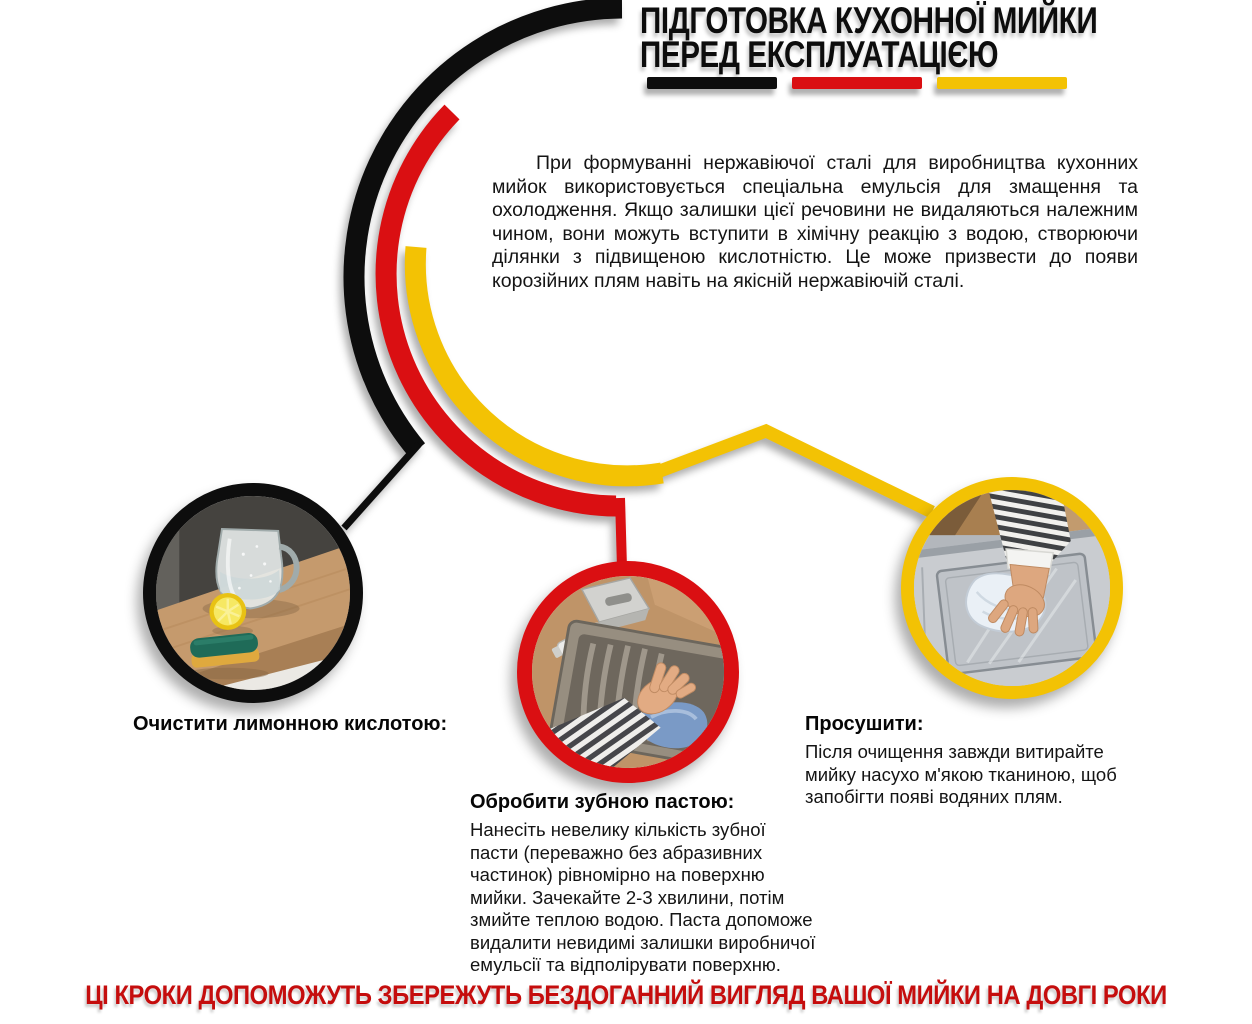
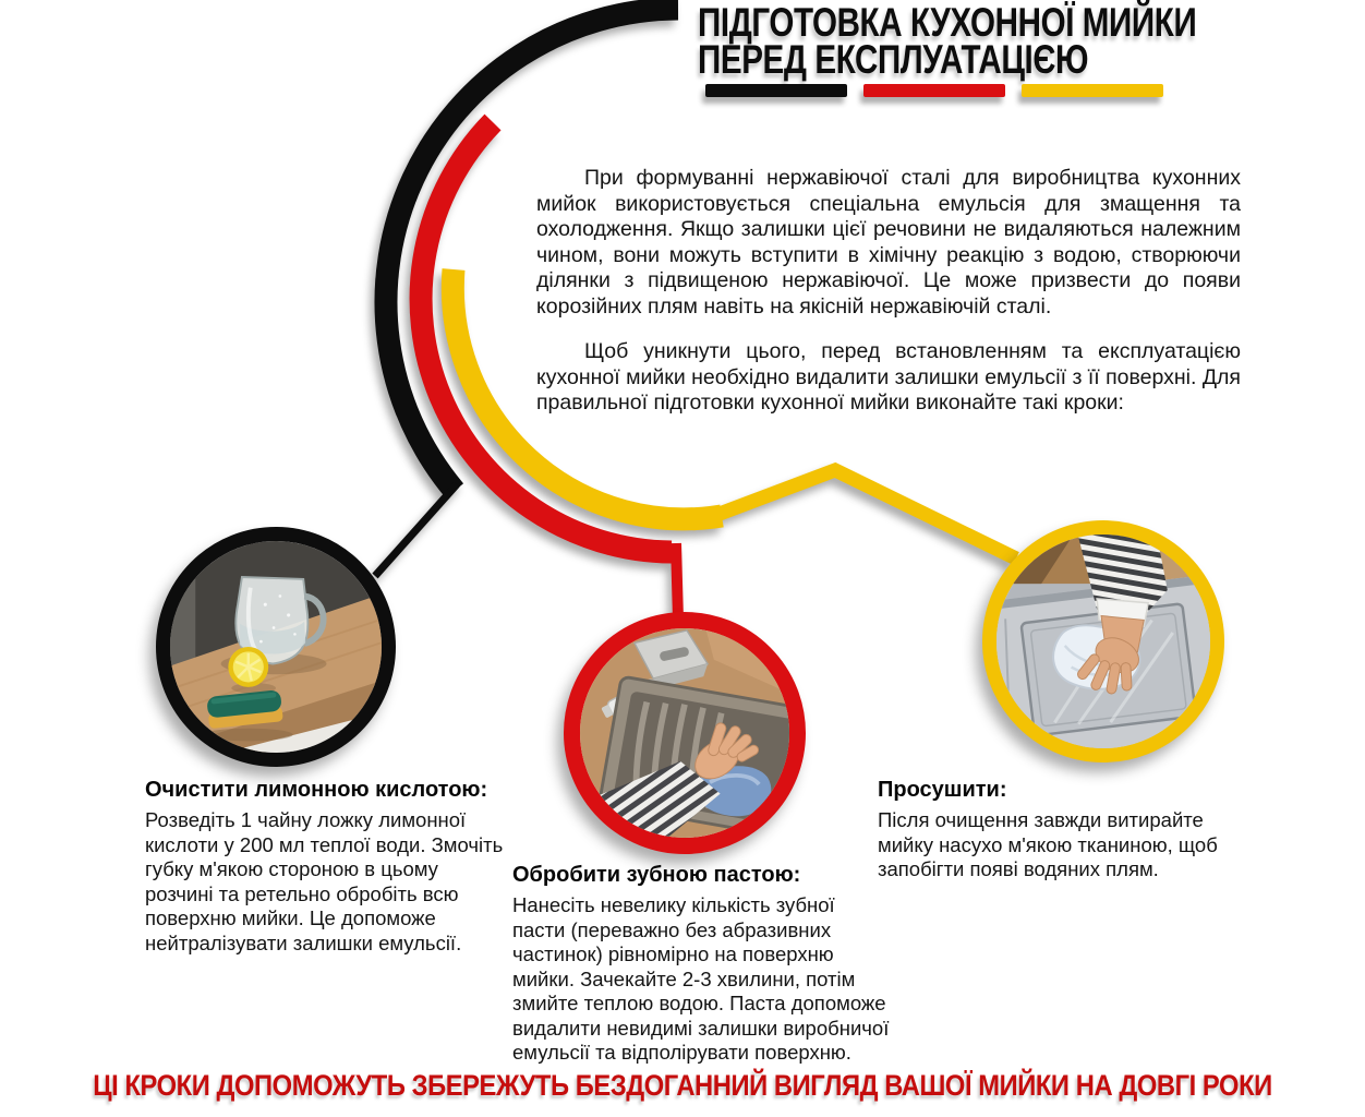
  ПІДГОТОВКА КУХОННОЇ МИЙКИ
  ПЕРЕД ЕКСПЛУАТАЦІЄЮ
- При формуванні нержавіючої сталі для виробництва кухонних мийок використовується спеціальна емульсія для змащення та охолодження. Якщо залишки цієї речовини не видаляються належним чином, вони можуть вступити в хімічну реакцію з водою, створюючи ділянки з підвищеною кислотністю. Це може призвести до появи корозійних плям навіть на якісній нержавіючій сталі.
+ При формуванні нержавіючої сталі для виробництва кухонних мийок використовується спеціальна емульсія для змащення та охолодження. Якщо залишки цієї речовини не видаляються належним чином, вони можуть вступити в хімічну реакцію з водою, створюючи ділянки з підвищеною нержавіючої. Це може призвести до появи корозійних плям навіть на якісній нержавіючій сталі.
+ Щоб уникнути цього, перед встановленням та експлуатацією кухонної мийки необхідно видалити залишки емульсії з її поверхні. Для правильної підготовки кухонної мийки виконайте такі кроки:
  Очистити лимонною кислотою:
+ Розведіть 1 чайну ложку лимонної кислоти у 200 мл теплої води. Змочіть губку м'якою стороною в цьому розчині та ретельно обробіть всю поверхню мийки. Це допоможе нейтралізувати залишки емульсії.
  Обробити зубною пастою:
  Нанесіть невелику кількість зубної пасти (переважно без абразивних частинок) рівномірно на поверхню мийки. Зачекайте 2-3 хвилини, потім змийте теплою водою. Паста допоможе видалити невидимі залишки виробничої емульсії та відполірувати поверхню.
  Просушити:
  Після очищення завжди витирайте мийку насухо м'якою тканиною, щоб запобігти появі водяних плям.
  ЦІ КРОКИ ДОПОМОЖУТЬ ЗБЕРЕЖУТЬ БЕЗДОГАННИЙ ВИГЛЯД ВАШОЇ МИЙКИ НА ДОВГІ РОКИ
